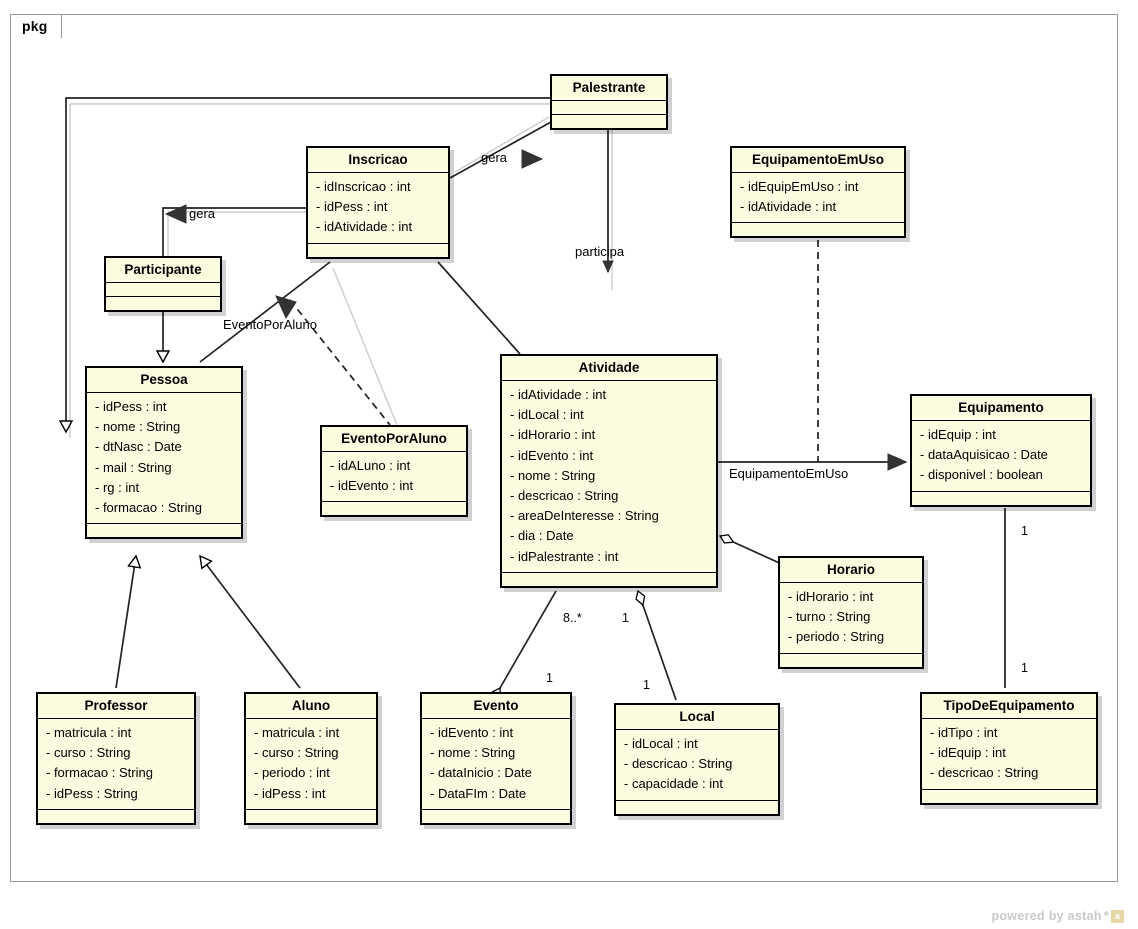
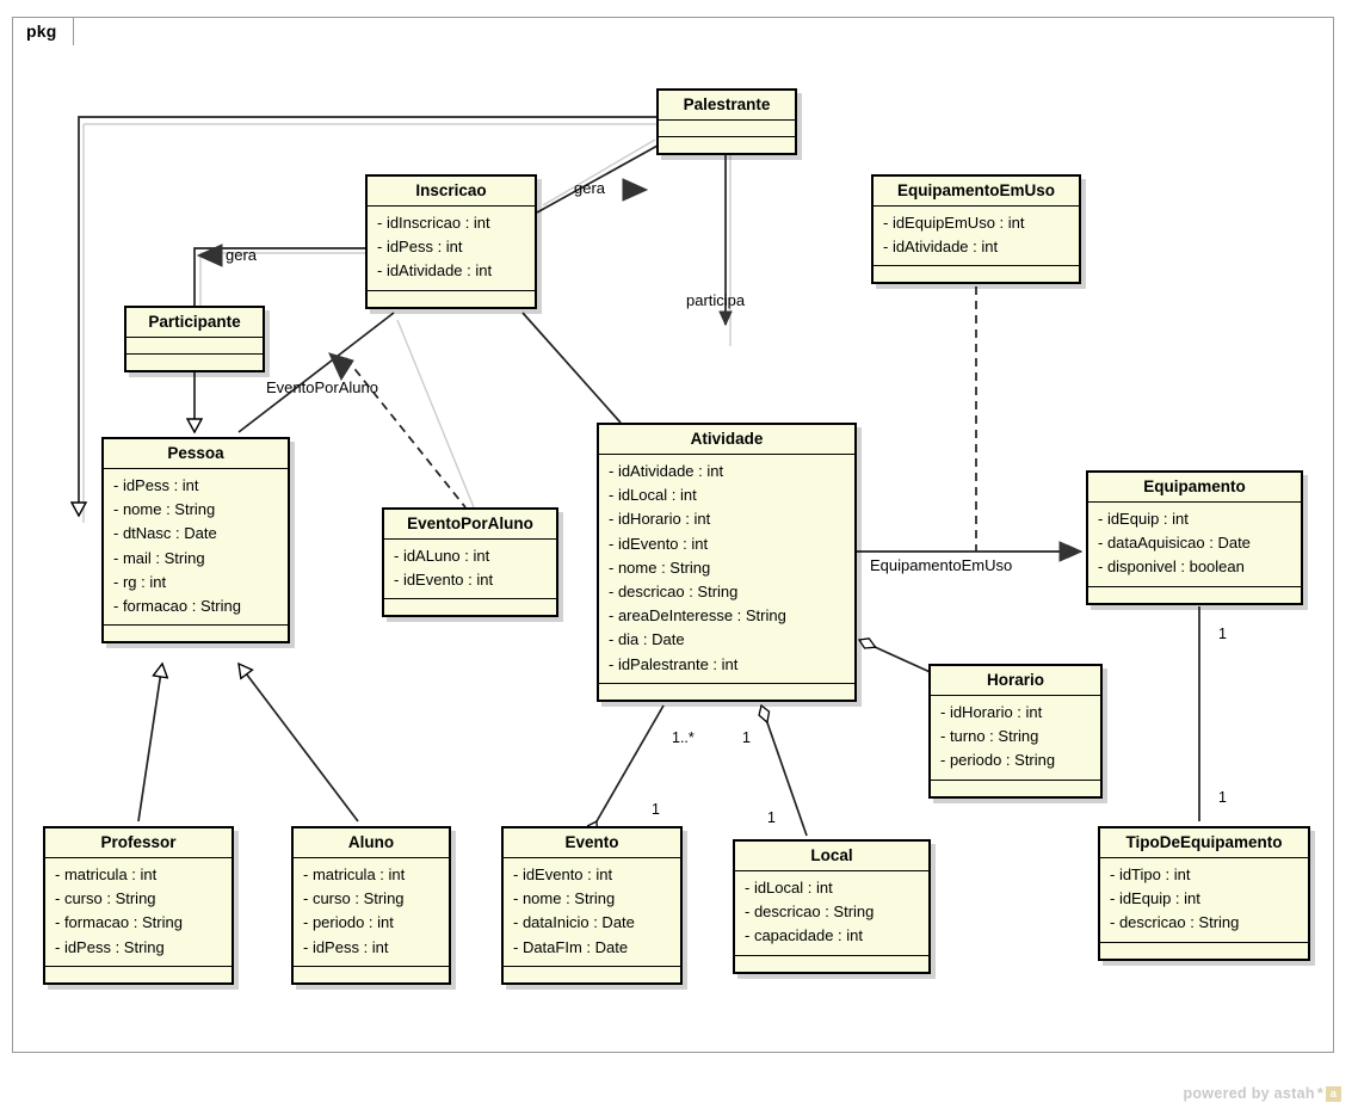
  pkg
  Palestrante
  Inscricao
  - idInscricao : int
  - idPess : int
  - idAtividade : int
  EquipamentoEmUso
  - idEquipEmUso : int
  - idAtividade : int
  Participante
  Pessoa
  - idPess : int
  - nome : String
  - dtNasc : Date
  - mail : String
  - rg : int
  - formacao : String
  Atividade
  - idAtividade : int
  - idLocal : int
  - idHorario : int
  - idEvento : int
  - nome : String
  - descricao : String
  - areaDeInteresse : String
  - dia : Date
  - idPalestrante : int
  EventoPorAluno
  - idALuno : int
  - idEvento : int
  Equipamento
  - idEquip : int
  - dataAquisicao : Date
  - disponivel : boolean
  Horario
  - idHorario : int
  - turno : String
  - periodo : String
  Professor
  - matricula : int
  - curso : String
  - formacao : String
  - idPess : String
  Aluno
  - matricula : int
  - curso : String
  - periodo : int
  - idPess : int
  Evento
  - idEvento : int
  - nome : String
  - dataInicio : Date
  - DataFIm : Date
  Local
  - idLocal : int
  - descricao : String
  - capacidade : int
  TipoDeEquipamento
  - idTipo : int
  - idEquip : int
  - descricao : String
  gera
  gera
  participa
  EventoPorAluno
  EquipamentoEmUso
- 8..*
+ 1..*
  1
  1
  1
  1
  1
  powered by astah
  *
  a
